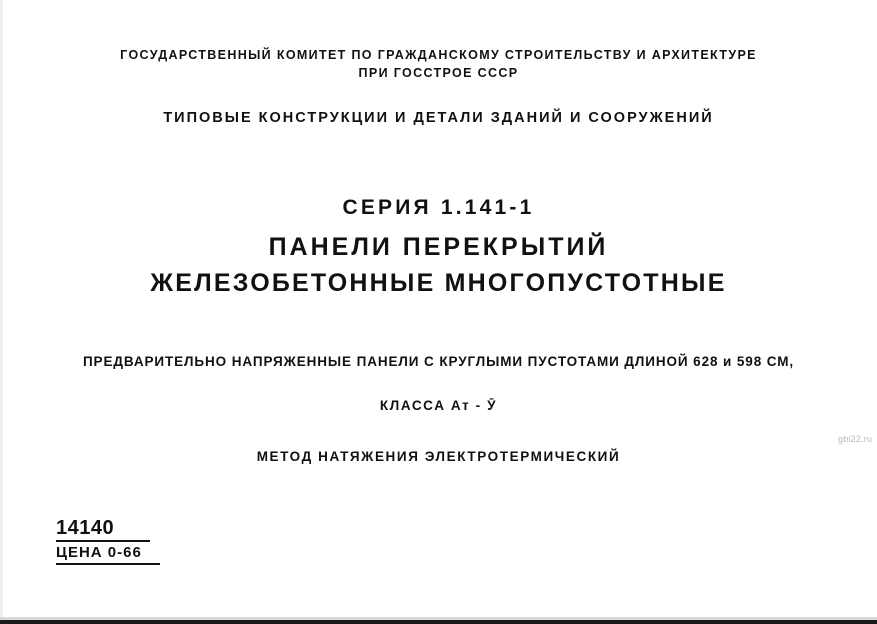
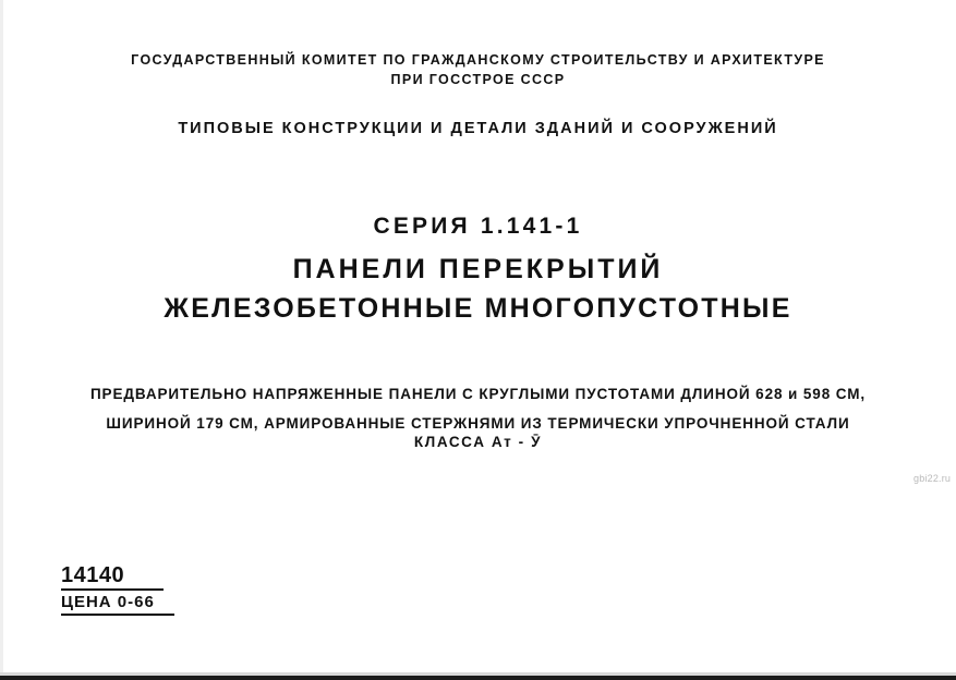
  ГОСУДАРСТВЕННЫЙ КОМИТЕТ ПО ГРАЖДАНСКОМУ СТРОИТЕЛЬСТВУ И АРХИТЕКТУРЕ
  ПРИ ГОССТРОЕ СССР
  ТИПОВЫЕ КОНСТРУКЦИИ И ДЕТАЛИ ЗДАНИЙ И СООРУЖЕНИЙ
  СЕРИЯ 1.141-1
  ПАНЕЛИ ПЕРЕКРЫТИЙ
  ЖЕЛЕЗОБЕТОННЫЕ МНОГОПУСТОТНЫЕ
  ПРЕДВАРИТЕЛЬНО НАПРЯЖЕННЫЕ ПАНЕЛИ С КРУГЛЫМИ ПУСТОТАМИ ДЛИНОЙ 628 и 598 СМ,
+ ШИРИНОЙ 179 СМ, АРМИРОВАННЫЕ СТЕРЖНЯМИ ИЗ ТЕРМИЧЕСКИ УПРОЧНЕННОЙ СТАЛИ
  КЛАССА Ат - Ӯ
- МЕТОД НАТЯЖЕНИЯ ЭЛЕКТРОТЕРМИЧЕСКИЙ
  gbi22.ru
  14140
  ЦЕНА 0-66
